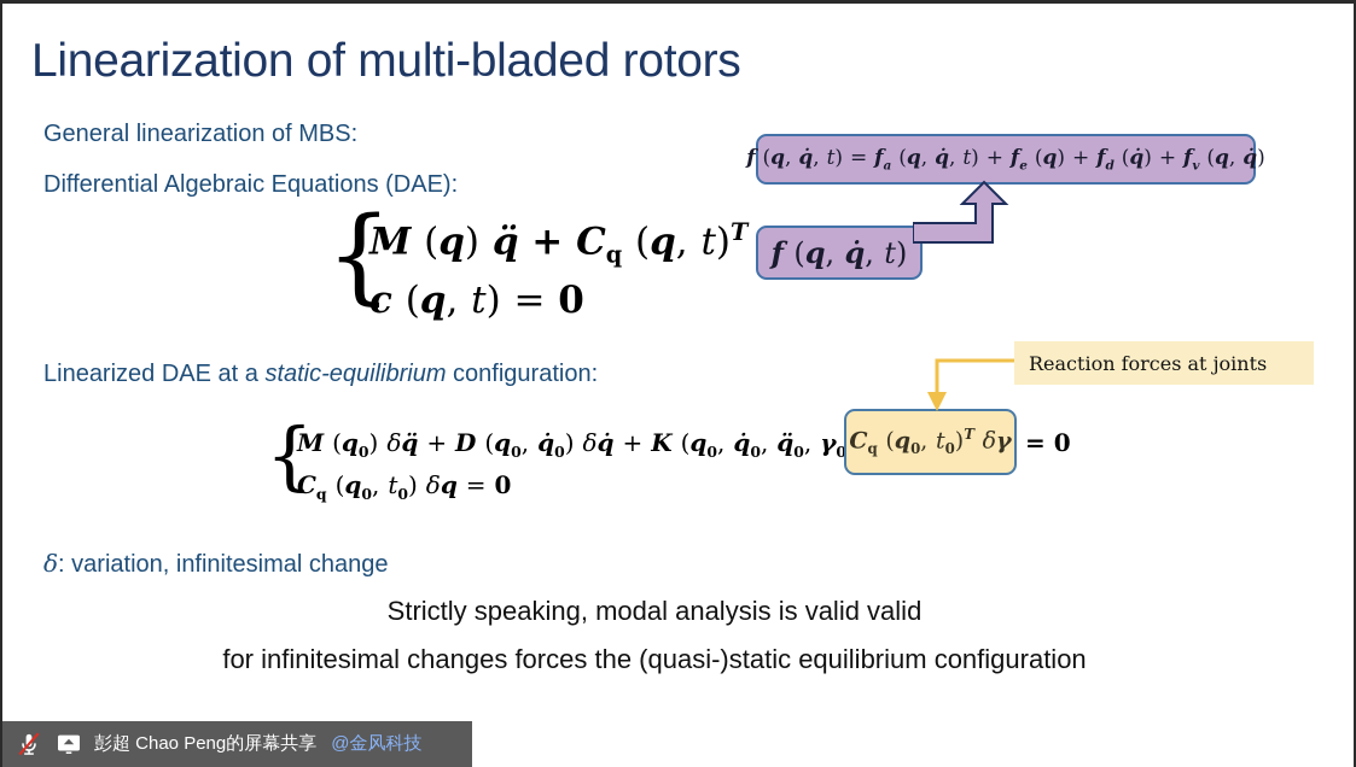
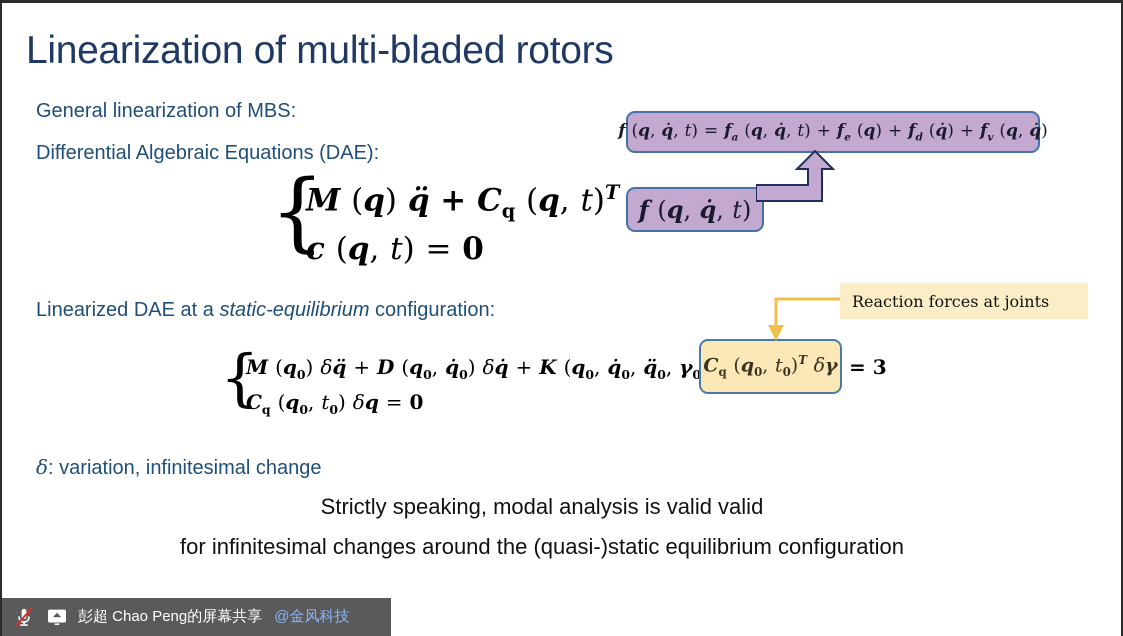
  Linearization of multi-bladed rotors
  General linearization of MBS:
  Differential Algebraic Equations (DAE):
  {
  M (q) q̈ + Cq (q, t)T
  c (q, t) = 0
  f (q, q̇, t)
  f (q, q̇, t) = fa (q, q̇, t) + fe (q) + fd (q̇) + fv (q, q̇)
  Linearized DAE at a static-equilibrium configuration:
  {
  M (q0) δq̈ + D (q0, q̇0) δq̇ + K (q0, q̇0, q̈0, γ0
  Cq (q0, t0) δq = 0
  Cq (q0, t0)T δγ
- = 0
+ = 3
  Reaction forces at joints
  δ: variation, infinitesimal change
  Strictly speaking, modal analysis is valid valid
- for infinitesimal changes forces the (quasi-)static equilibrium configuration
+ for infinitesimal changes around the (quasi-)static equilibrium configuration
  彭超 Chao Peng的屏幕共享
  @金风科技
